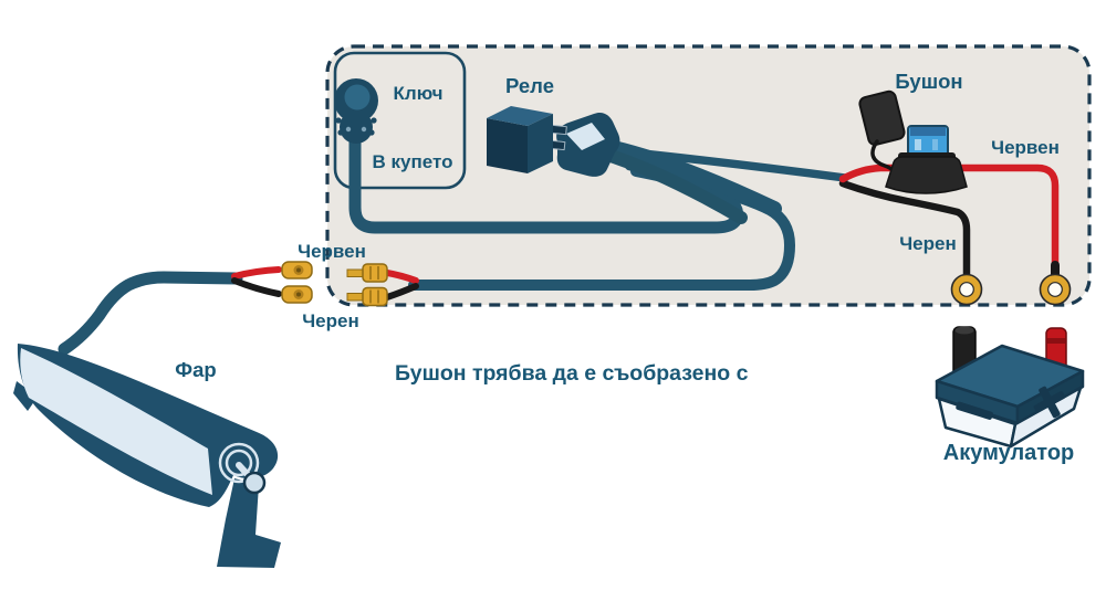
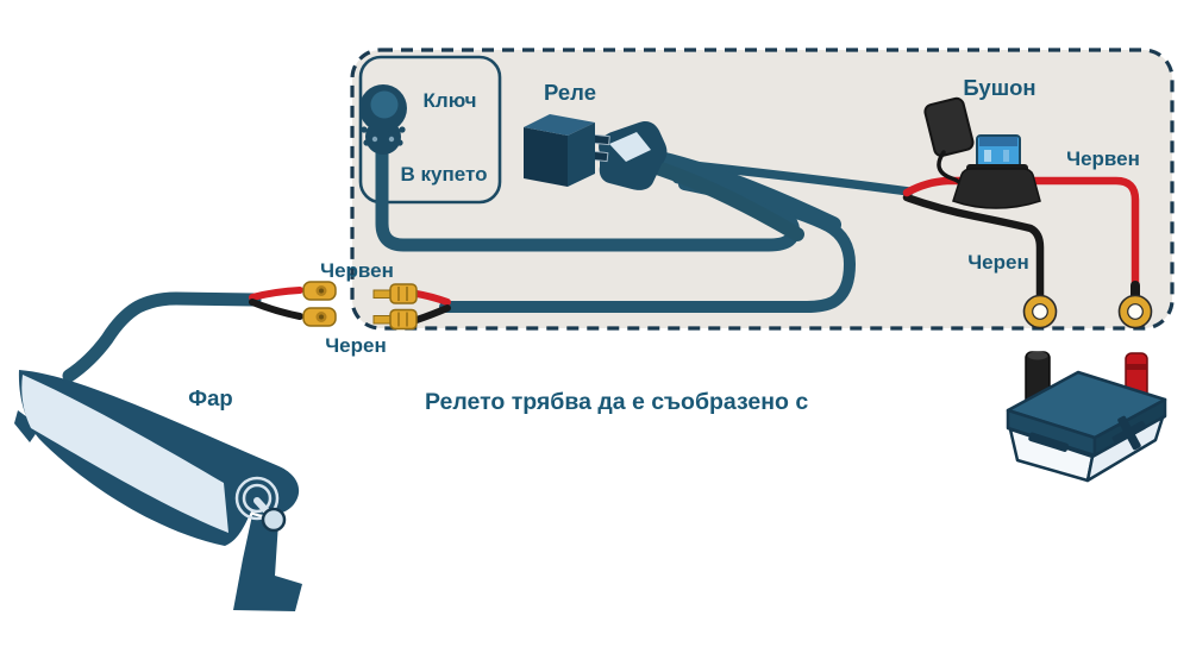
  Ключ
  В купето
  Реле
  Бушон
  Червен
  Черен
  Червен
  Черен
  Фар
- Акумулатор
- Бушон трябва да е съобразено с
+ Релето трябва да е съобразено с
